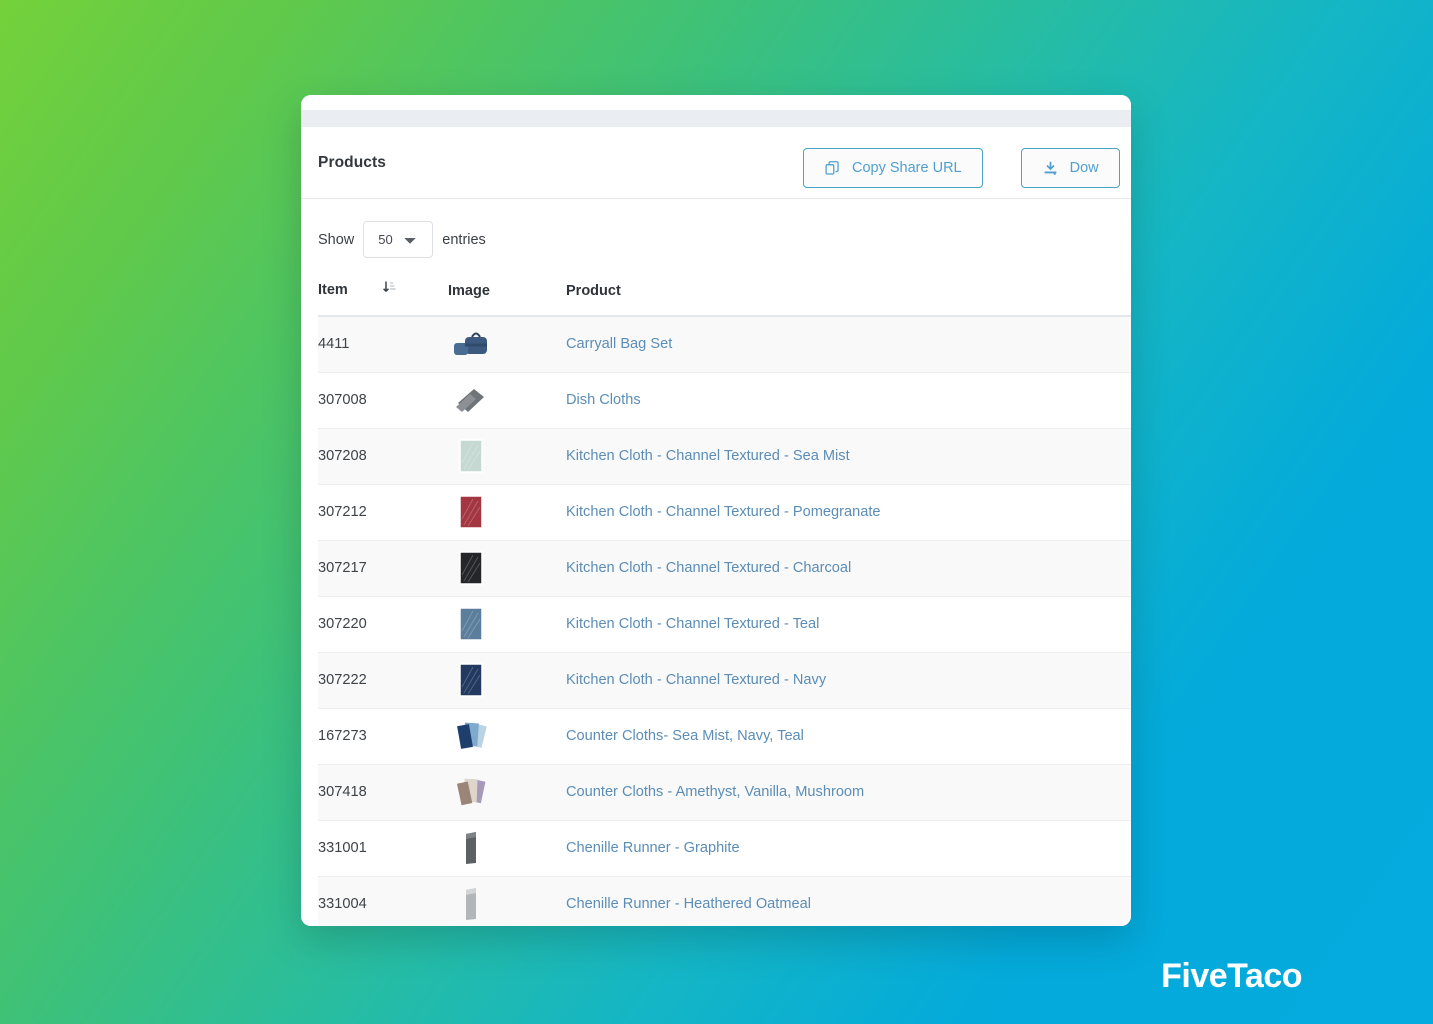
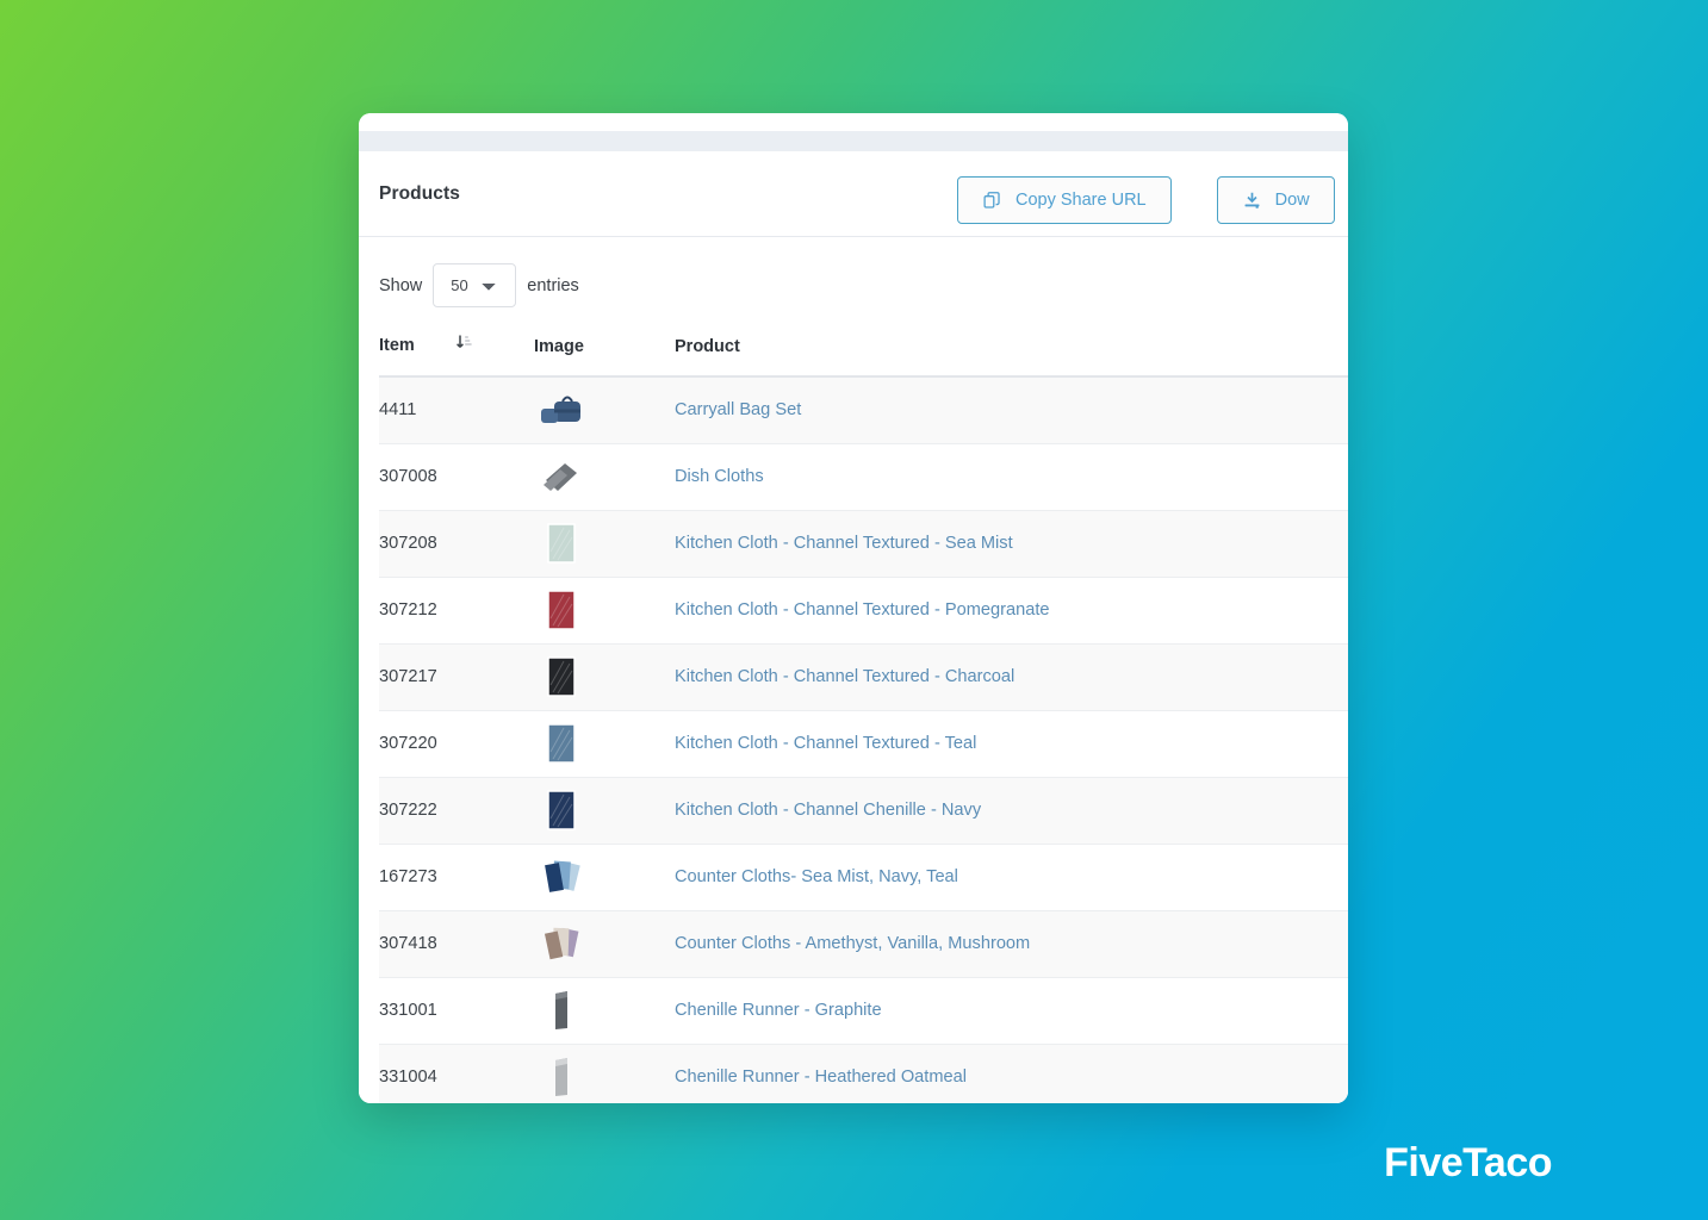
  Products
  Copy Share URL
  Dow
  Show
  50
  entries
  4411		Carryall Bag Set
  307008		Dish Cloths
  307208		Kitchen Cloth - Channel Textured - Sea Mist
  307212		Kitchen Cloth - Channel Textured - Pomegranate
  307217		Kitchen Cloth - Channel Textured - Charcoal
  307220		Kitchen Cloth - Channel Textured - Teal
- 307222		Kitchen Cloth - Channel Textured - Navy
+ 307222		Kitchen Cloth - Channel Chenille - Navy
  167273		Counter Cloths- Sea Mist, Navy, Teal
  307418		Counter Cloths - Amethyst, Vanilla, Mushroom
  331001		Chenille Runner - Graphite
  331004		Chenille Runner - Heathered Oatmeal
  FiveTaco
